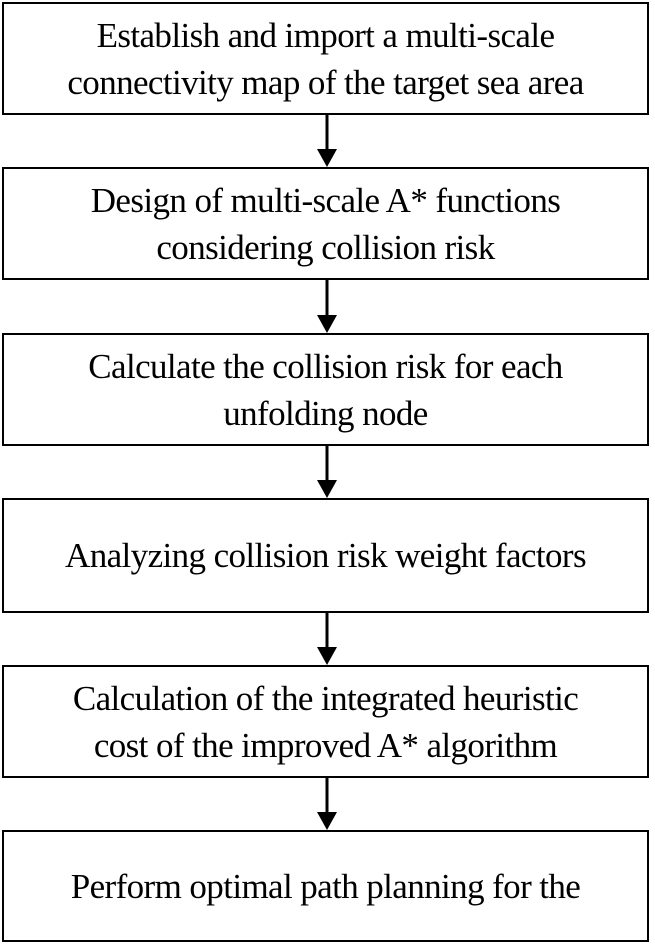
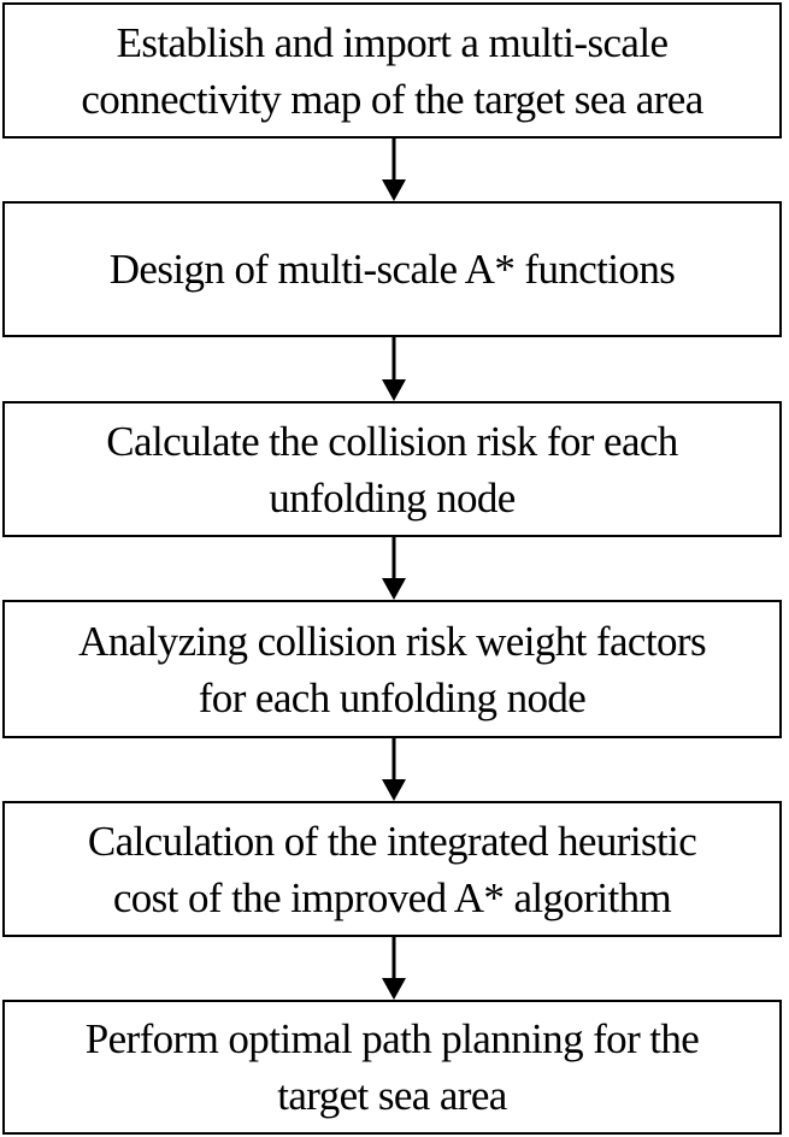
  Establish and import a multi-scale
  connectivity map of the target sea area
  Design of multi-scale A* functions
- considering collision risk
  Calculate the collision risk for each
  unfolding node
  Analyzing collision risk weight factors
+ for each unfolding node
  Calculation of the integrated heuristic
  cost of the improved A* algorithm
  Perform optimal path planning for the
+ target sea area
